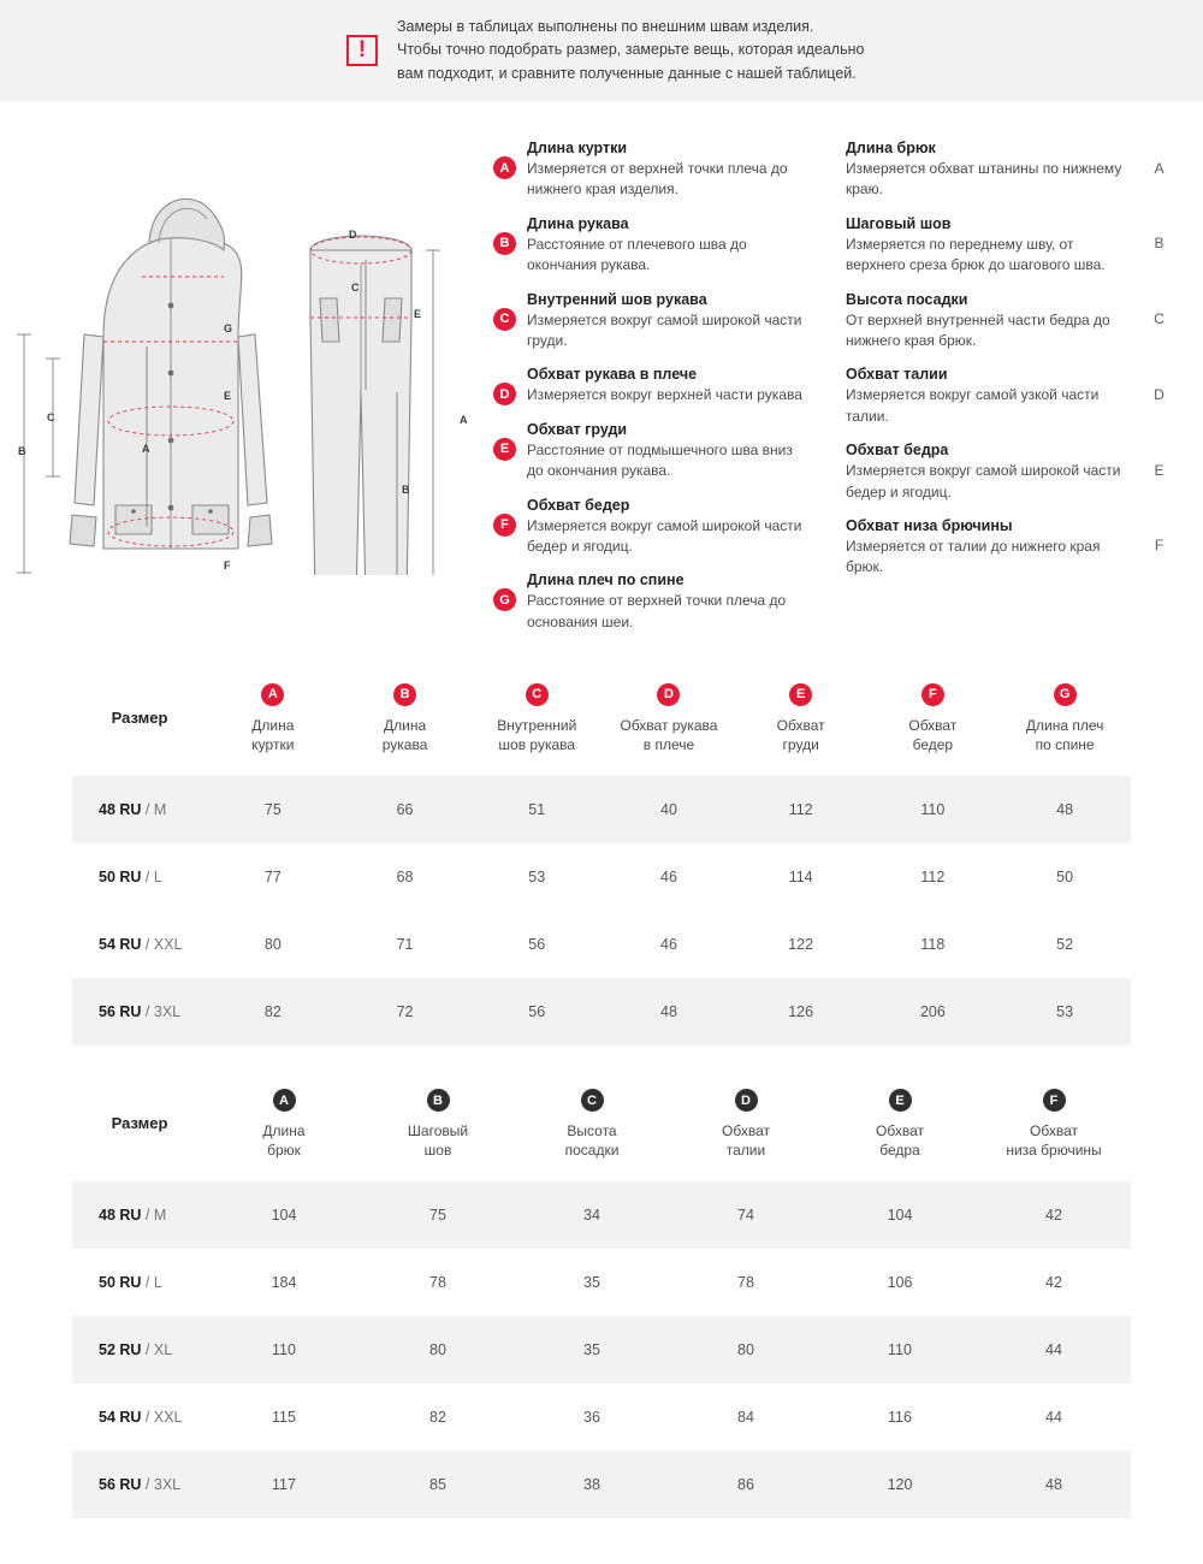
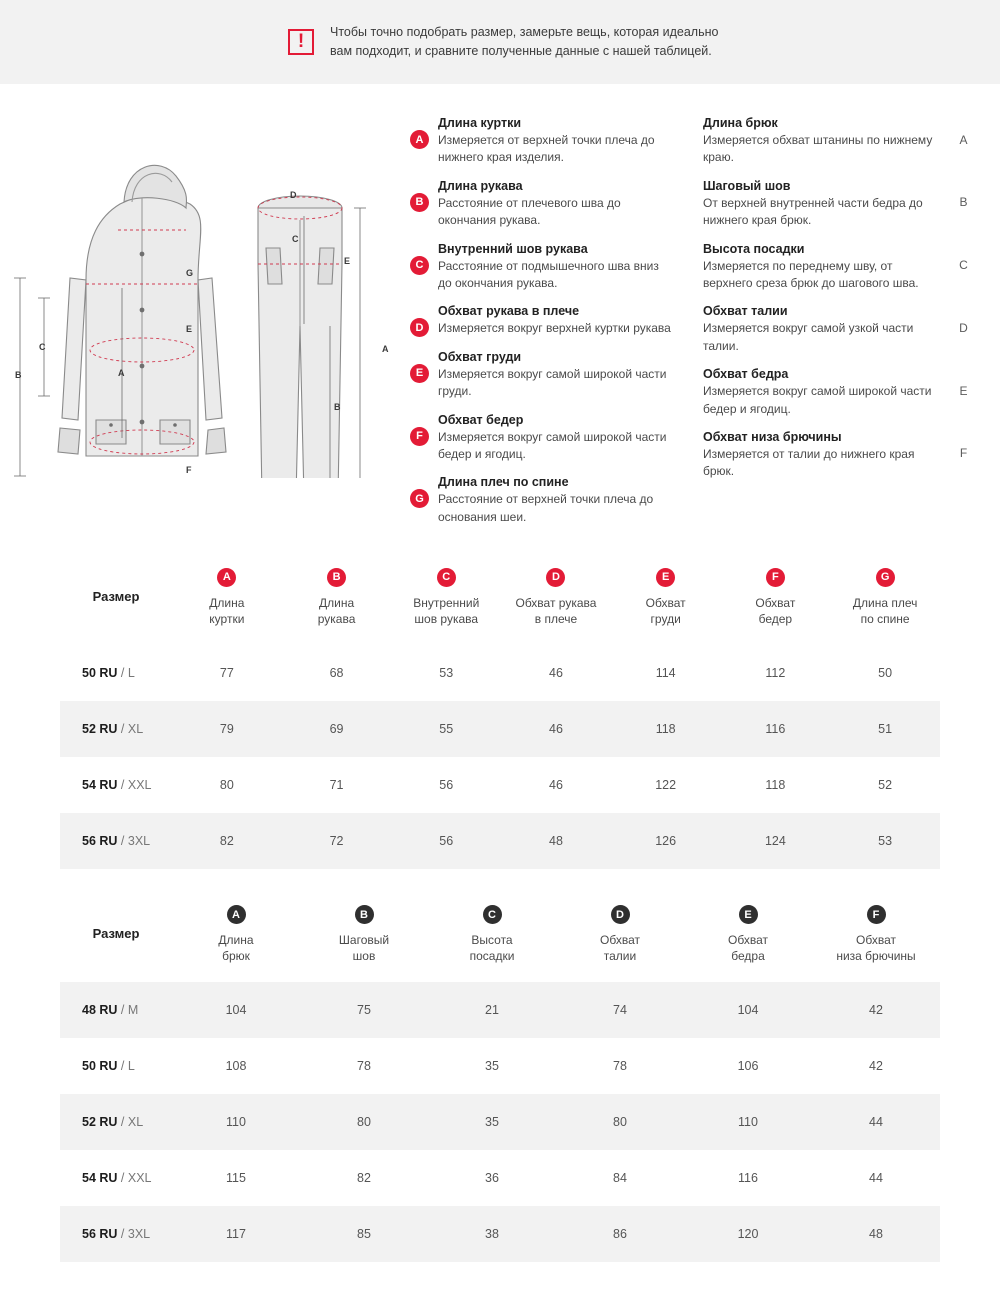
  !
- Замеры в таблицах выполнены по внешним швам изделия.
  Чтобы точно подобрать размер, замерьте вещь, которая идеально
  вам подходит, и сравните полученные данные с нашей таблицей.
  B
  C
  A
  G
  E
  F
  D
  C
  E
  A
  B
  A
  Длина куртки
  Измеряется от верхней точки плеча до нижнего края изделия.
  B
  Длина рукава
  Расстояние от плечевого шва до окончания рукава.
  C
  Внутренний шов рукава
- Измеряется вокруг самой широкой части груди.
+ Расстояние от подмышечного шва вниз до окончания рукава.
  D
  Обхват рукава в плече
- Измеряется вокруг верхней части рукава
+ Измеряется вокруг верхней куртки рукава
  E
  Обхват груди
- Расстояние от подмышечного шва вниз до окончания рукава.
+ Измеряется вокруг самой широкой части груди.
  F
  Обхват бедер
  Измеряется вокруг самой широкой части бедер и ягодиц.
  G
  Длина плеч по спине
  Расстояние от верхней точки плеча до основания шеи.
  A
  Длина брюк
  Измеряется обхват штанины по нижнему краю.
  B
  Шаговый шов
- Измеряется по переднему шву, от верхнего среза брюк до шагового шва.
+ От верхней внутренней части бедра до нижнего края брюк.
  C
  Высота посадки
- От верхней внутренней части бедра до нижнего края брюк.
+ Измеряется по переднему шву, от верхнего среза брюк до шагового шва.
  D
  Обхват талии
  Измеряется вокруг самой узкой части талии.
  E
  Обхват бедра
  Измеряется вокруг самой широкой части бедер и ягодиц.
  F
  Обхват низа брючины
  Измеряется от талии до нижнего края брюк.
  Размер	A Длина куртки	B Длина рукава	C Внутренний шов рукава	D Обхват рукава в плече	E Обхват груди	F Обхват бедер	G Длина плеч по спине
- 48 RU / M	75	66	51	40	112	110	48
  50 RU / L	77	68	53	46	114	112	50
+ 52 RU / XL	79	69	55	46	118	116	51
  54 RU / XXL	80	71	56	46	122	118	52
- 56 RU / 3XL	82	72	56	48	126	206	53
+ 56 RU / 3XL	82	72	56	48	126	124	53
  Размер	A Длина брюк	B Шаговый шов	C Высота посадки	D Обхват талии	E Обхват бедра	F Обхват низа брючины
- 48 RU / M	104	75	34	74	104	42
+ 48 RU / M	104	75	21	74	104	42
- 50 RU / L	184	78	35	78	106	42
+ 50 RU / L	108	78	35	78	106	42
  52 RU / XL	110	80	35	80	110	44
  54 RU / XXL	115	82	36	84	116	44
  56 RU / 3XL	117	85	38	86	120	48
